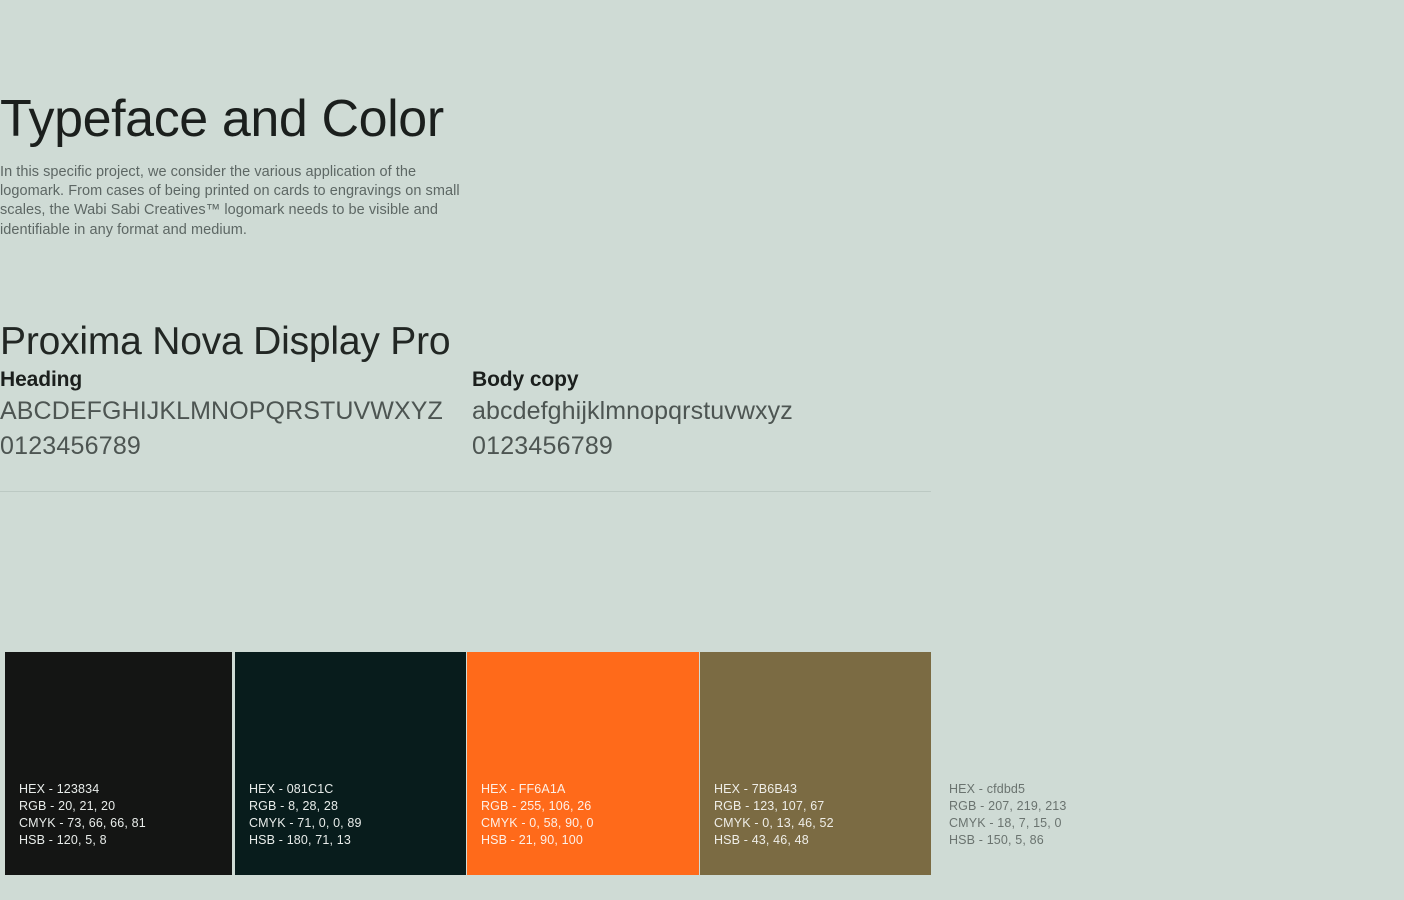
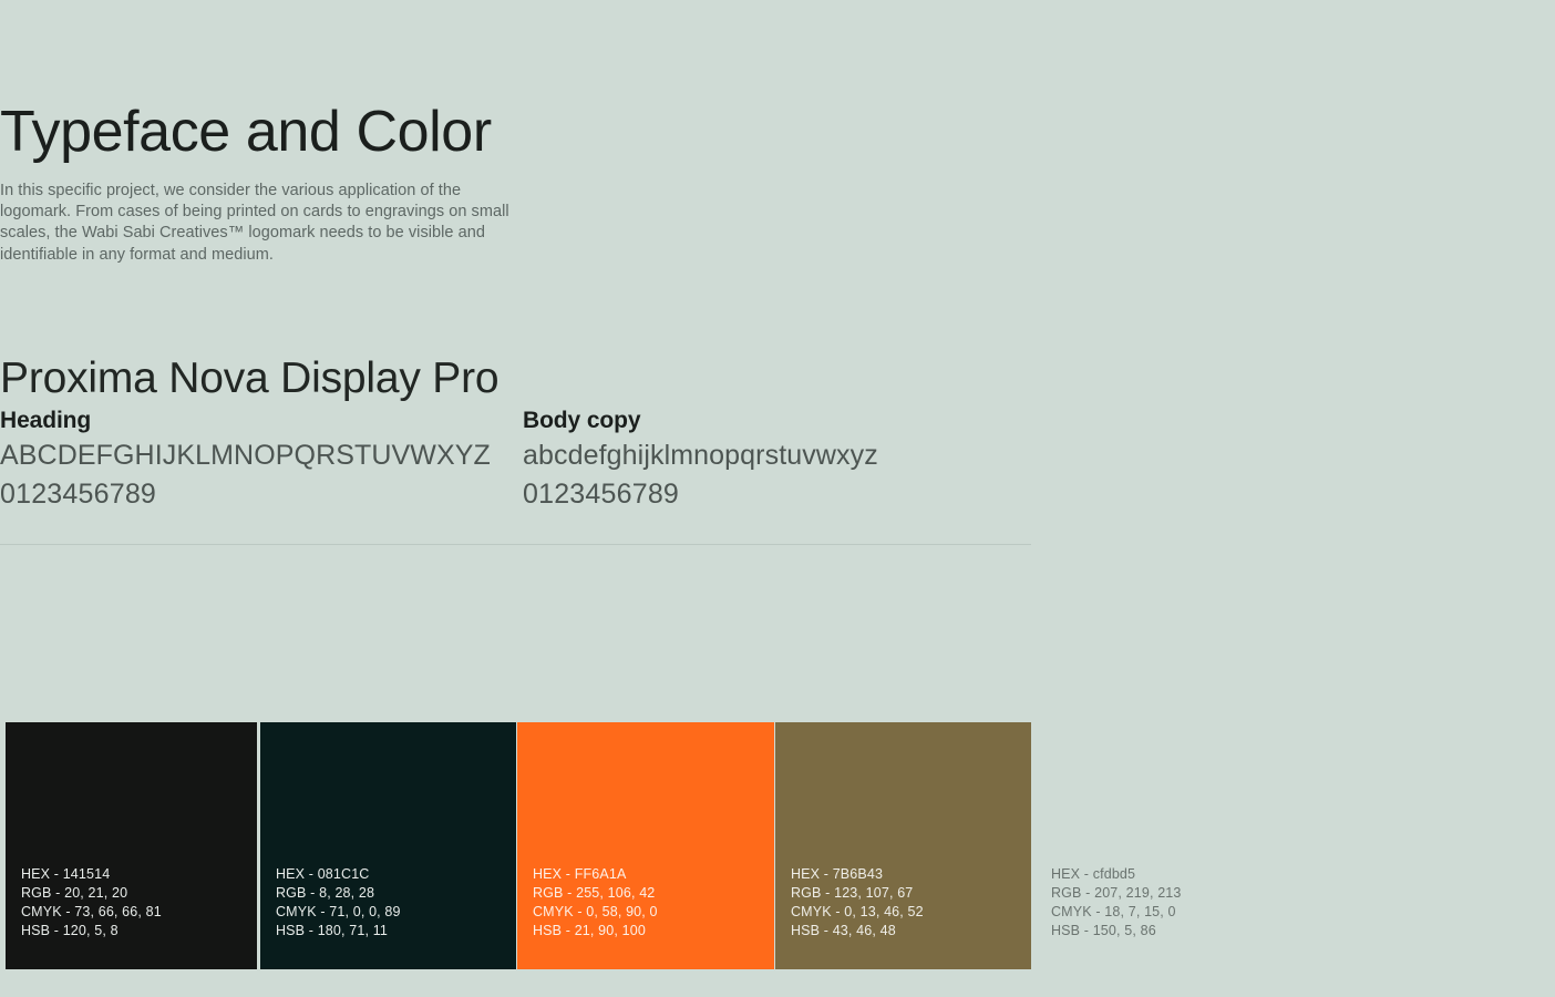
  Typeface and Color
  In this specific project, we consider the various application of the logomark. From cases of being printed on cards to engravings on small scales, the Wabi Sabi Creatives™ logomark needs to be visible and identifiable in any format and medium.
  Proxima Nova Display Pro
  Heading
  ABCDEFGHIJKLMNOPQRSTUVWXYZ
  0123456789
  Body copy
  abcdefghijklmnopqrstuvwxyz
  0123456789
- HEX - 123834
+ HEX - 141514
  RGB - 20, 21, 20
  CMYK - 73, 66, 66, 81
  HSB - 120, 5, 8
  HEX - 081C1C
  RGB - 8, 28, 28
  CMYK - 71, 0, 0, 89
- HSB - 180, 71, 13
+ HSB - 180, 71, 11
  HEX - FF6A1A
- RGB - 255, 106, 26
+ RGB - 255, 106, 42
  CMYK - 0, 58, 90, 0
  HSB - 21, 90, 100
  HEX - 7B6B43
  RGB - 123, 107, 67
  CMYK - 0, 13, 46, 52
  HSB - 43, 46, 48
  HEX - cfdbd5
  RGB - 207, 219, 213
  CMYK - 18, 7, 15, 0
  HSB - 150, 5, 86
